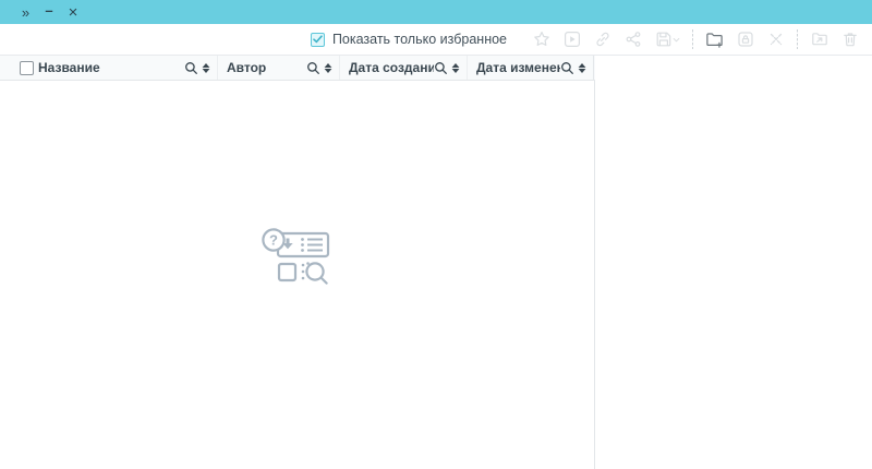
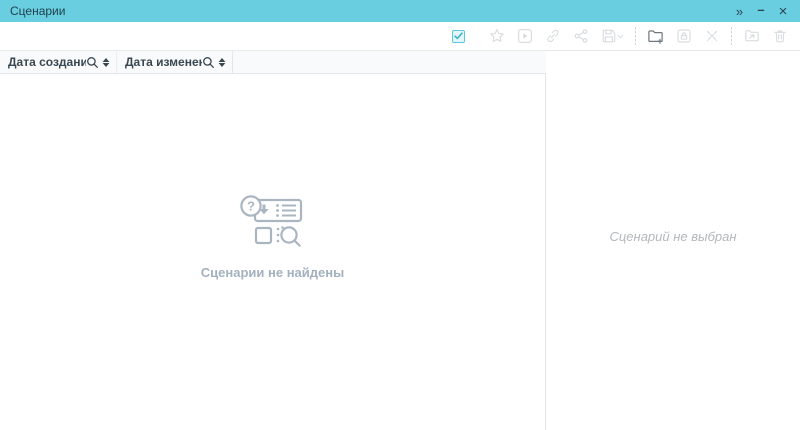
+ Сценарии
  »
  –
  ×
- Показать только избранное
- Название
- Автор
  Дата создани
  Дата измене
  ?
+ Сценарии не найдены
+ Сценарий не выбран
